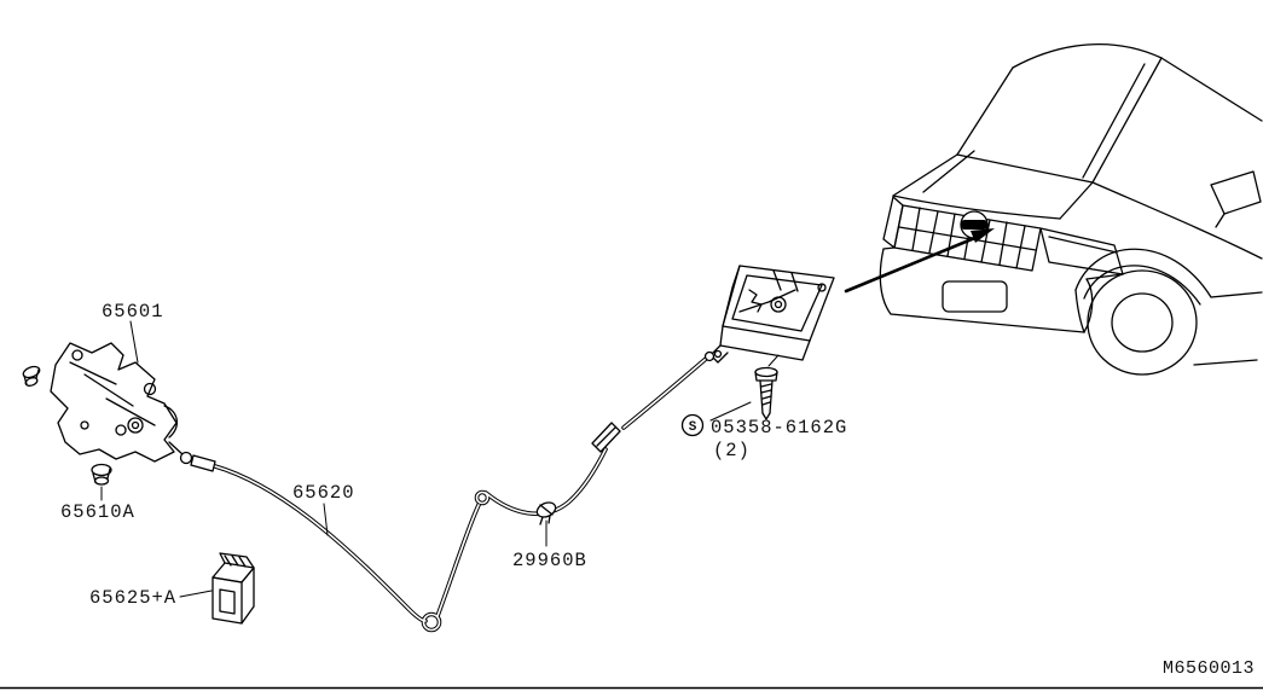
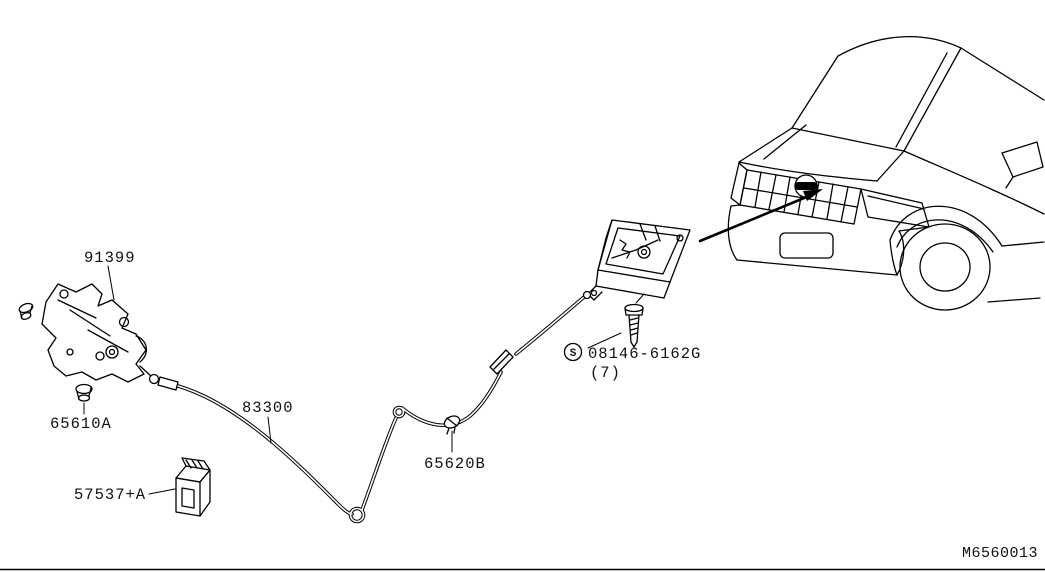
- 65601
+ 91399
  65610A
- 65620
+ 83300
- 29960B
+ 65620B
- 65625+A
+ 57537+A
  S
- 05358-6162G
+ 08146-6162G
- (2)
+ (7)
  M6560013
